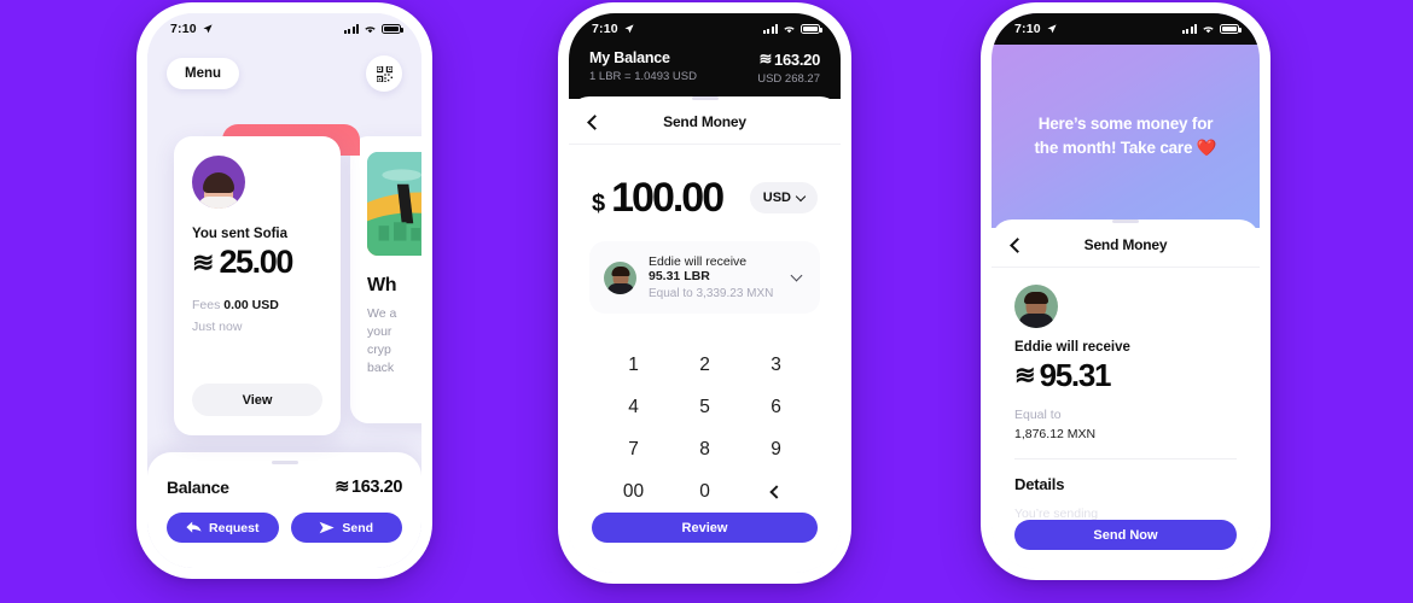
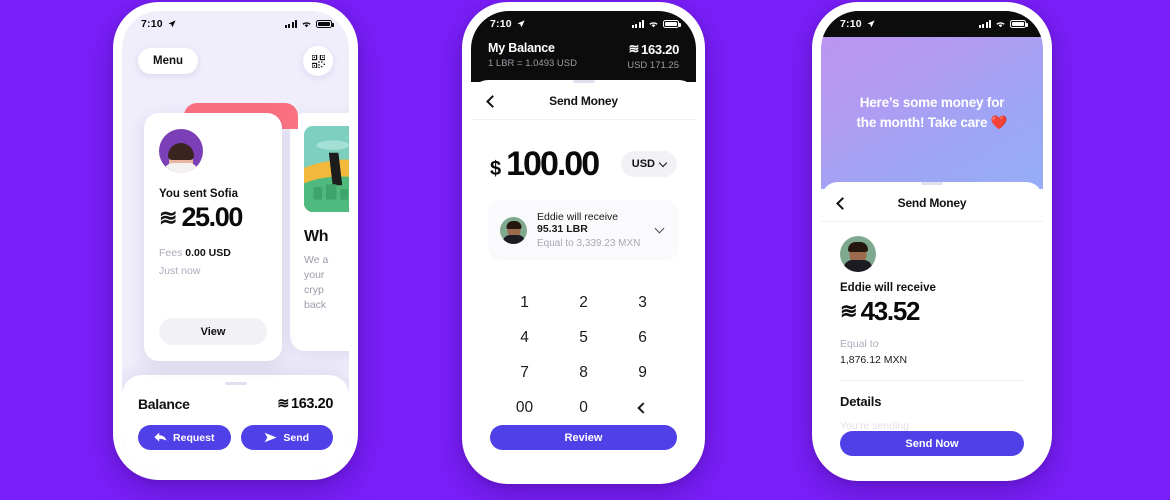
  7:10
  Menu
  Wh
  We a
  your
  cryp
  back
  You sent Sofia
  ≋
  25.00
  Fees 0.00 USD
  Just now
  View
  Balance
  ≋
  163.20
  Request
  Send
  7:10
  My Balance
  1 LBR = 1.0493 USD
  ≋
  163.20
- USD 268.27
+ USD 171.25
  Send Money
  $
  100.00
  USD
  Eddie will receive 95.31 LBR
  Equal to 3,339.23 MXN
  1
  2
  3
  4
  5
  6
  7
  8
  9
  00
  0
  Review
  7:10
  Here’s some money for
  the month! Take care ❤️
  Send Money
  Eddie will receive
  ≋
- 95.31
+ 43.52
  Equal to
  1,876.12 MXN
  Details
  You’re sending
  Send Now
